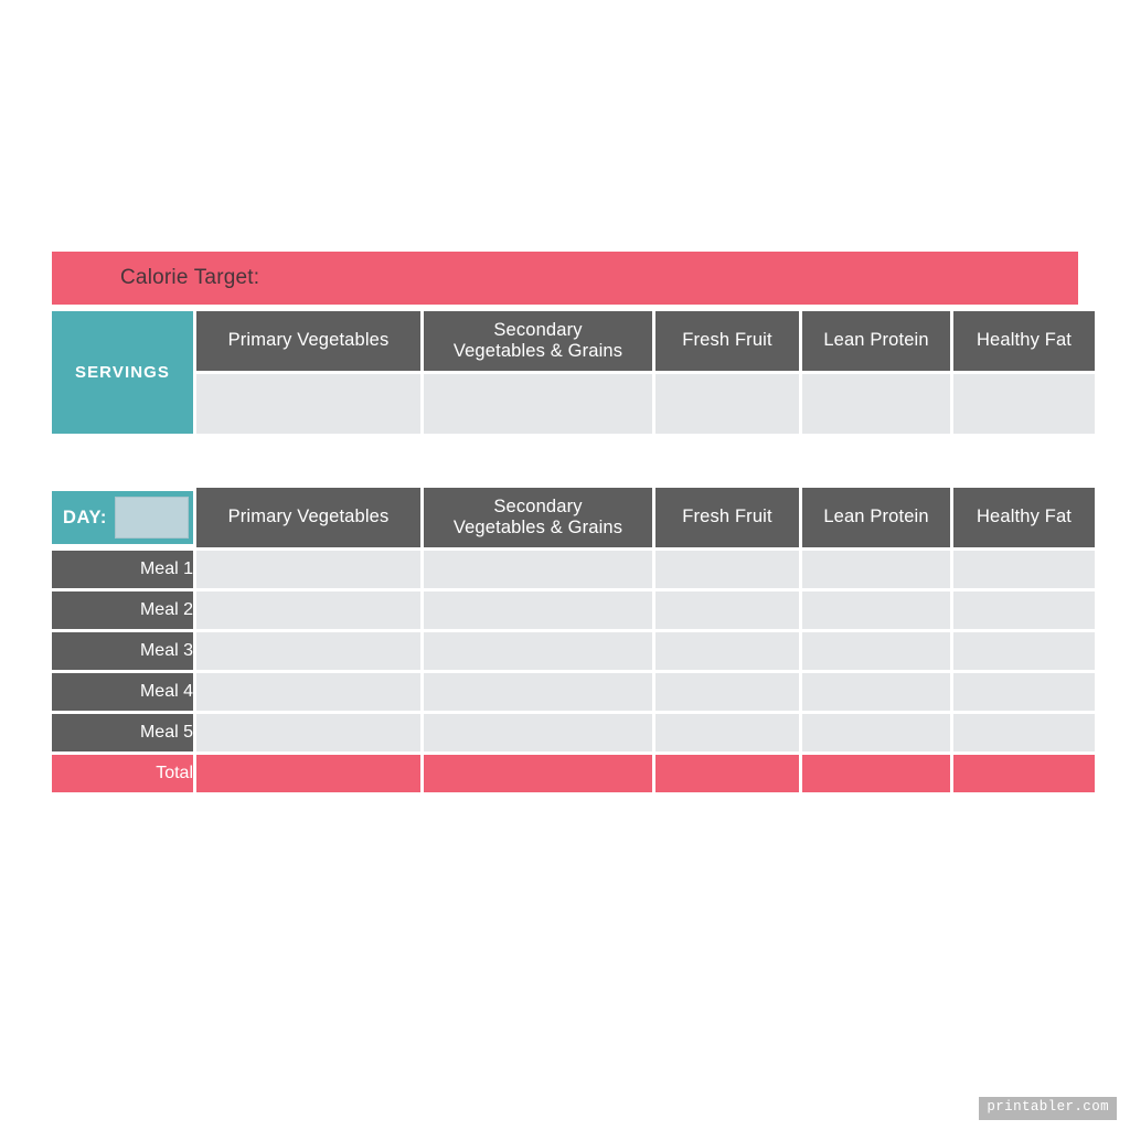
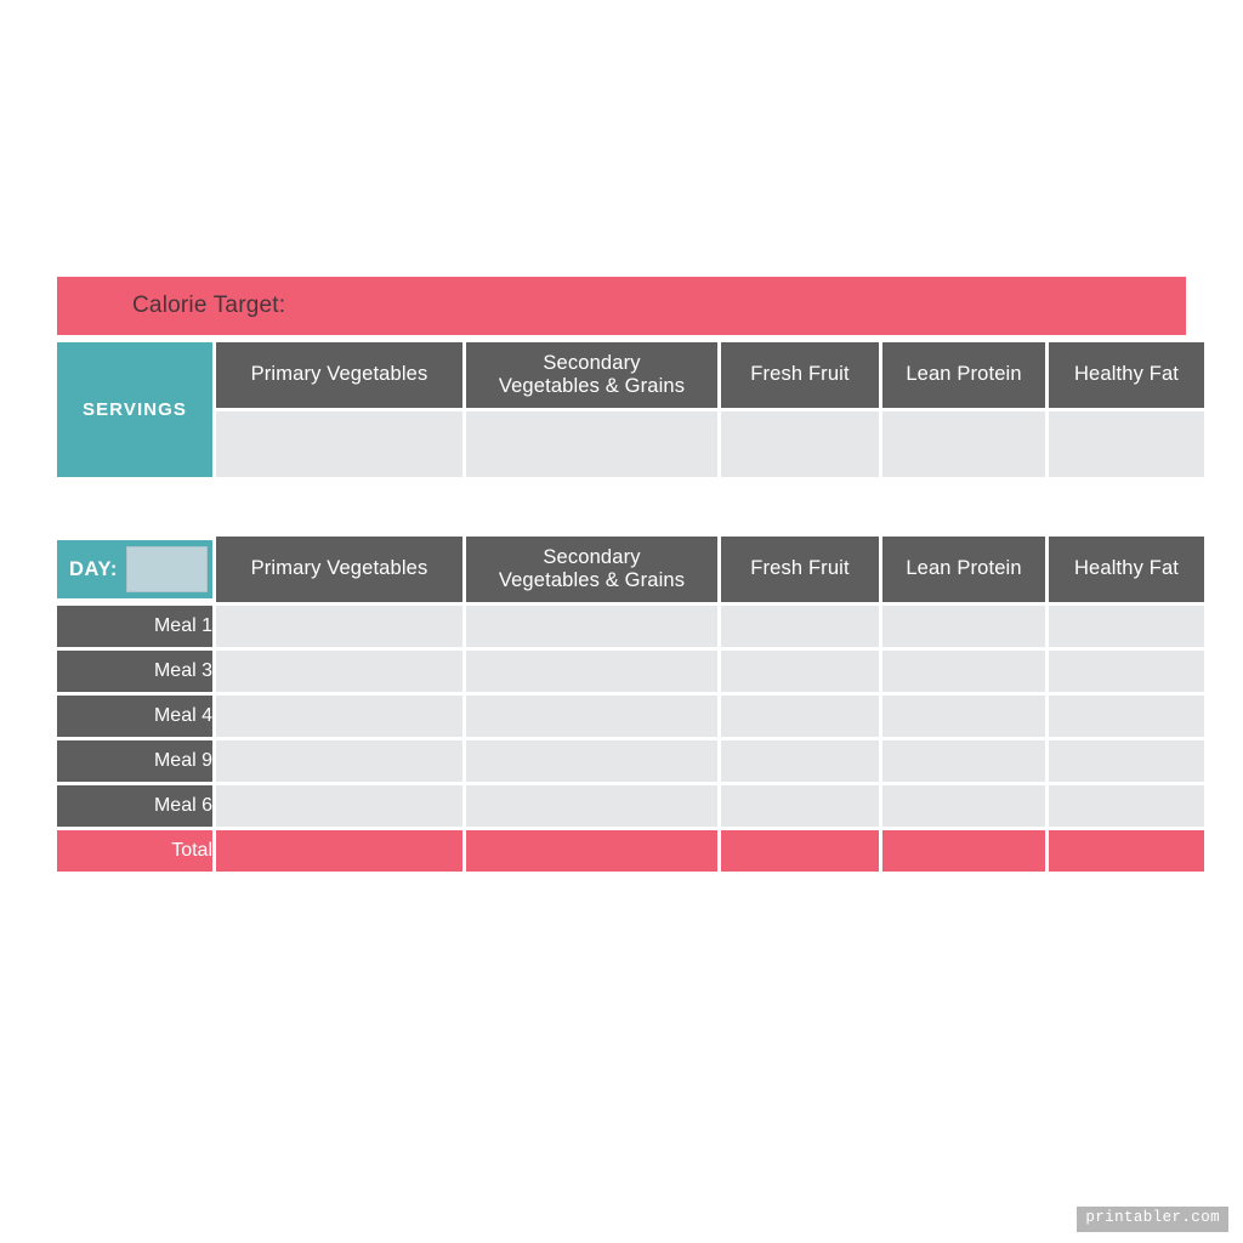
  Calorie Target:
  SERVINGS	Primary Vegetables	Secondary Vegetables & Grains	Fresh Fruit	Lean Protein	Healthy Fat
  DAY:	Primary Vegetables	Secondary Vegetables & Grains	Fresh Fruit	Lean Protein	Healthy Fat
  Meal 1
- Meal 2
  Meal 3
  Meal 4
- Meal 5
+ Meal 9
+ Meal 6
  Total
  printabler.com
